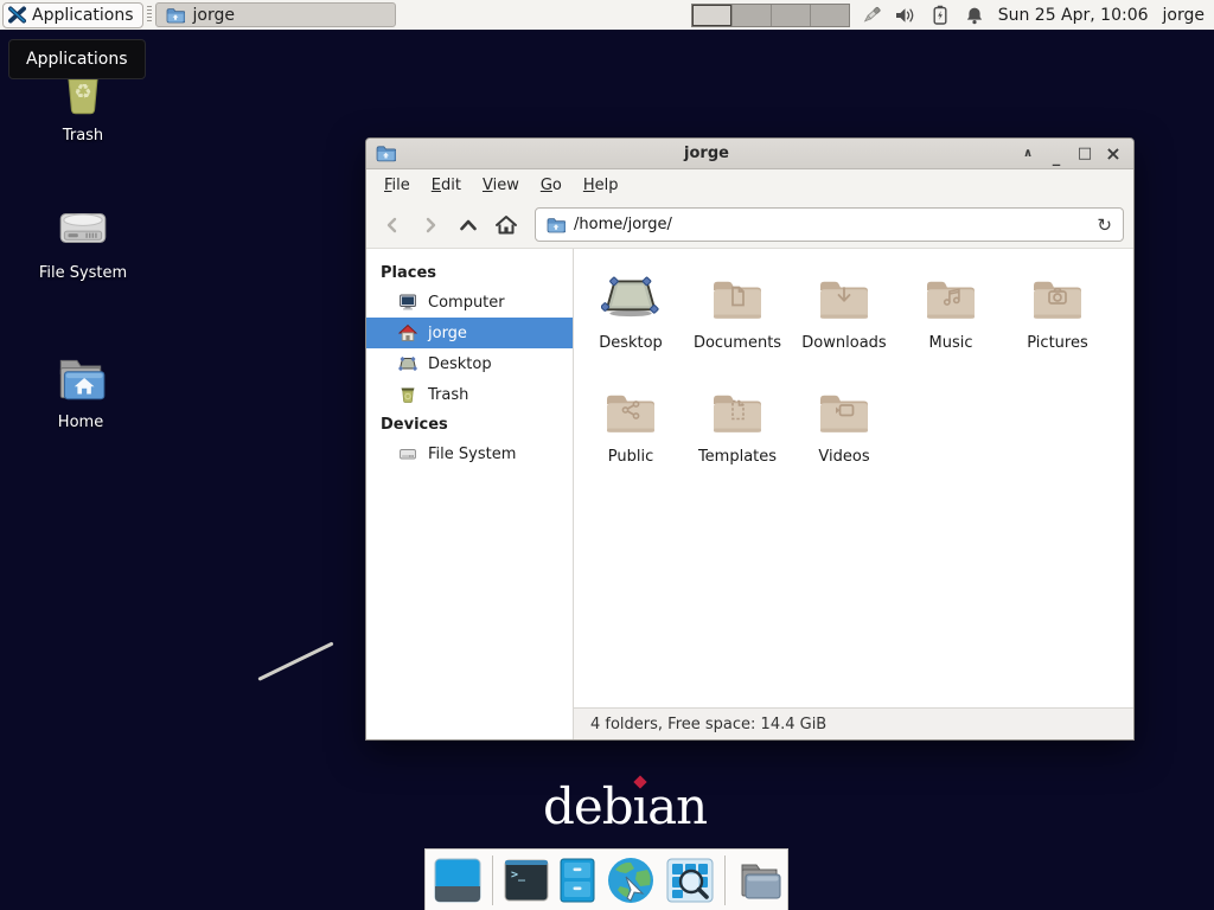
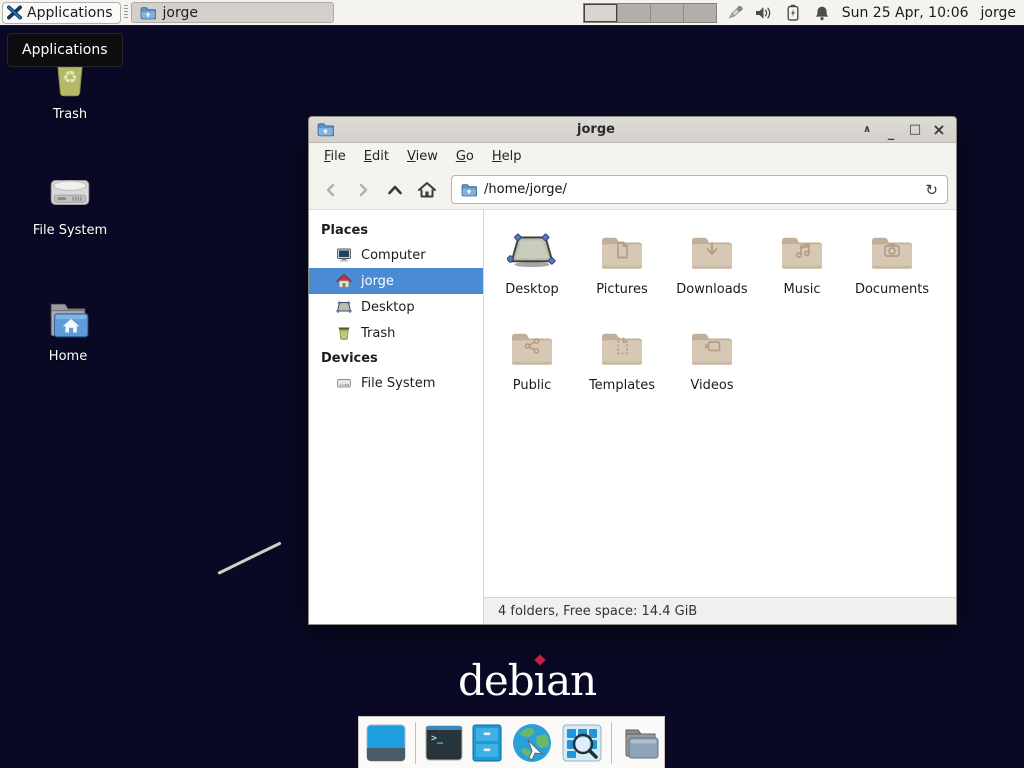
  Applications
  jorge
  Sun 25 Apr, 10:06
  jorge
  Applications
  ♻
  Trash
  File System
  Home
  jorge
  ∧
  _
  □
  ×
  File
  Edit
  View
  Go
  Help
  /home/jorge/
  ↻
  Places
  Computer
  jorge
  Desktop
  Trash
  Devices
  File System
  Desktop
- Documents
+ Pictures
  Downloads
  Music
- Pictures
+ Documents
  Public
  Templates
  Videos
  4 folders, Free space: 14.4 GiB
  debıan
  >_
